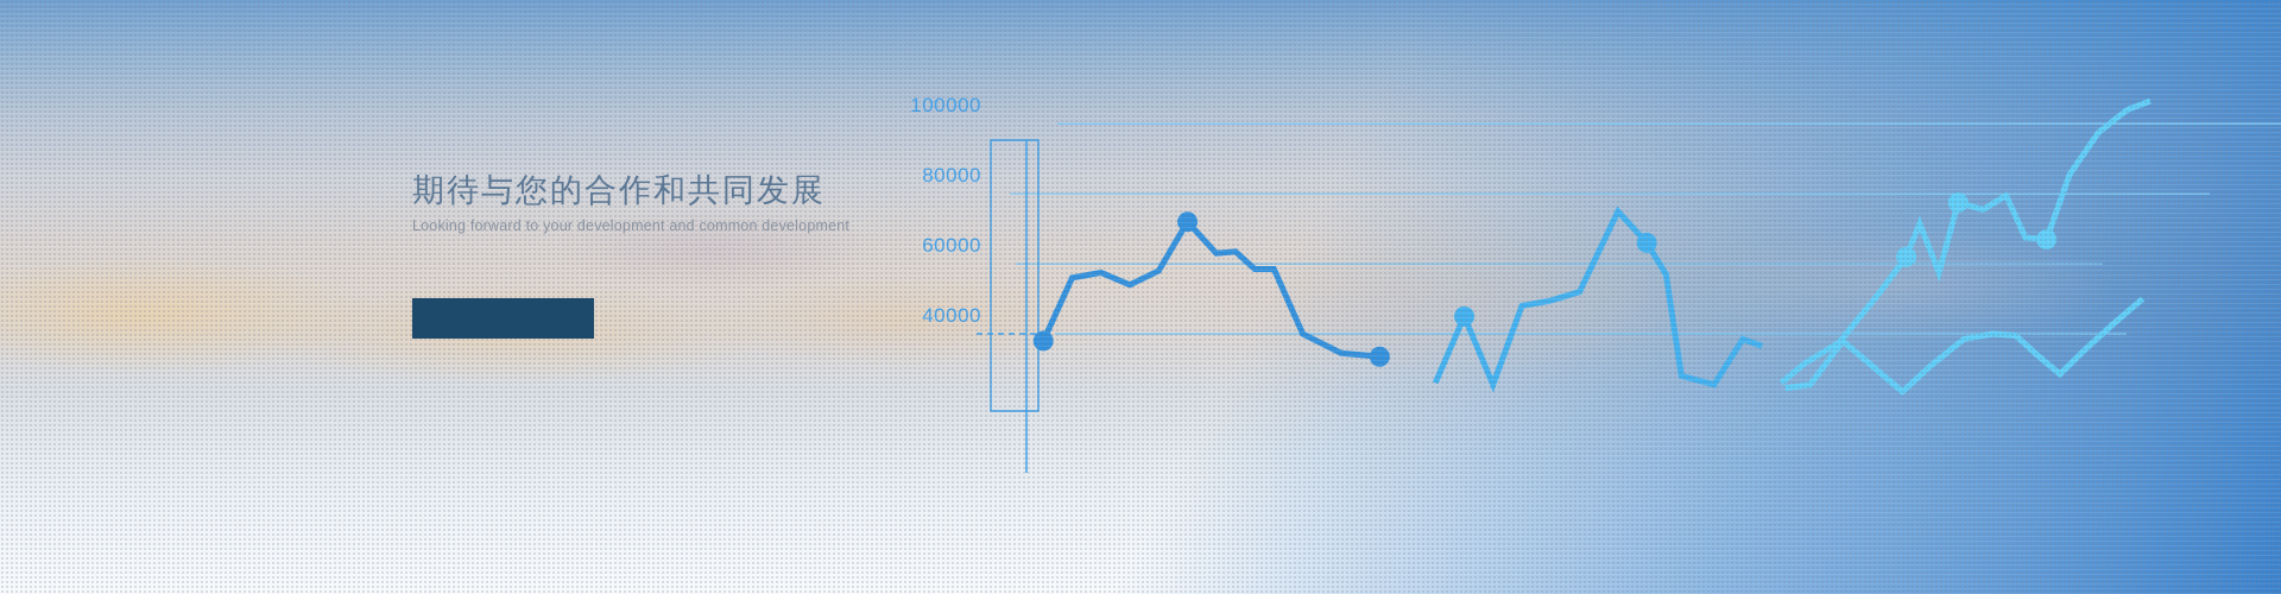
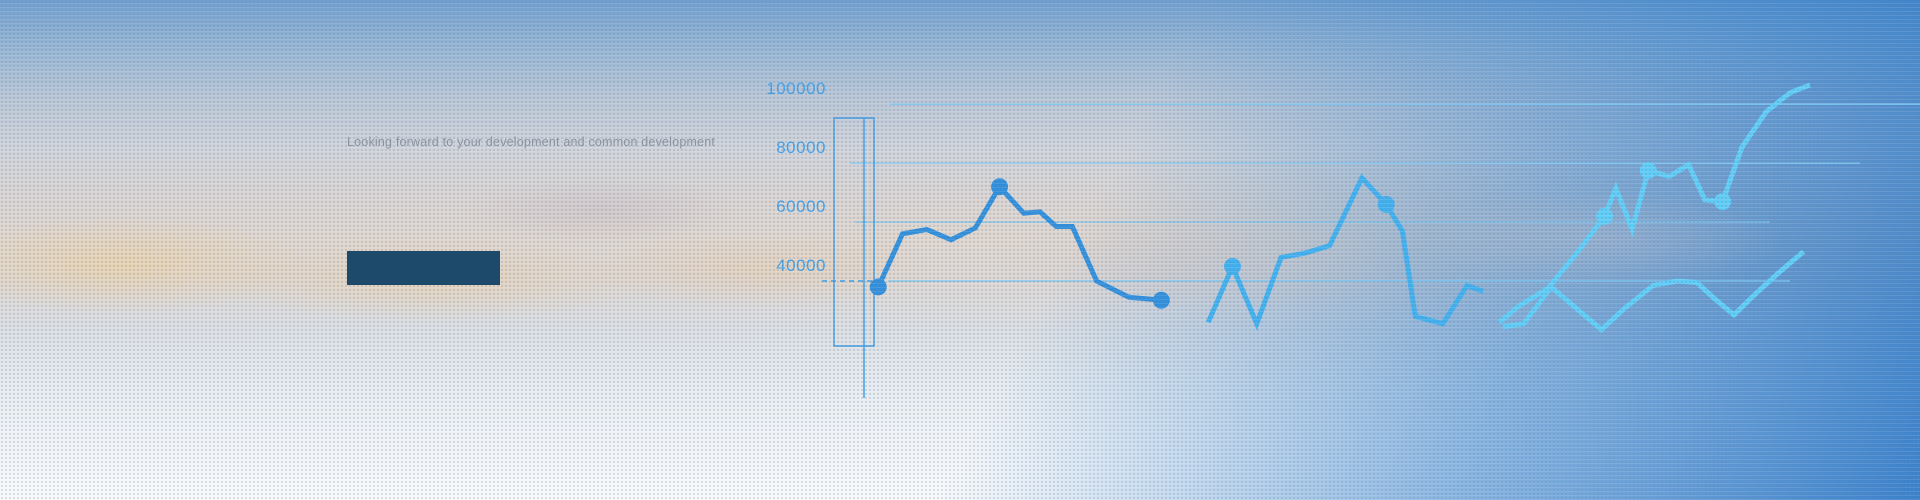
- 期待与您的合作和共同发展
  Looking forward to your development and common development
